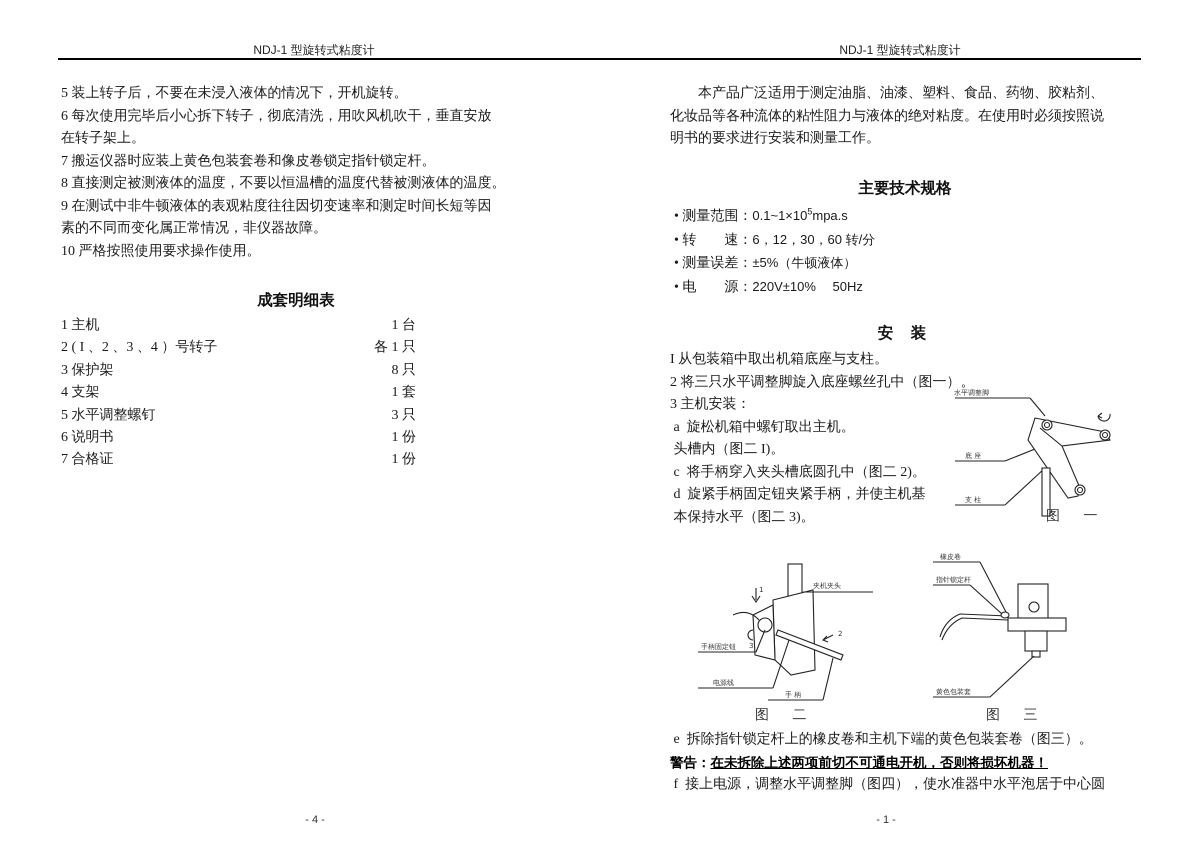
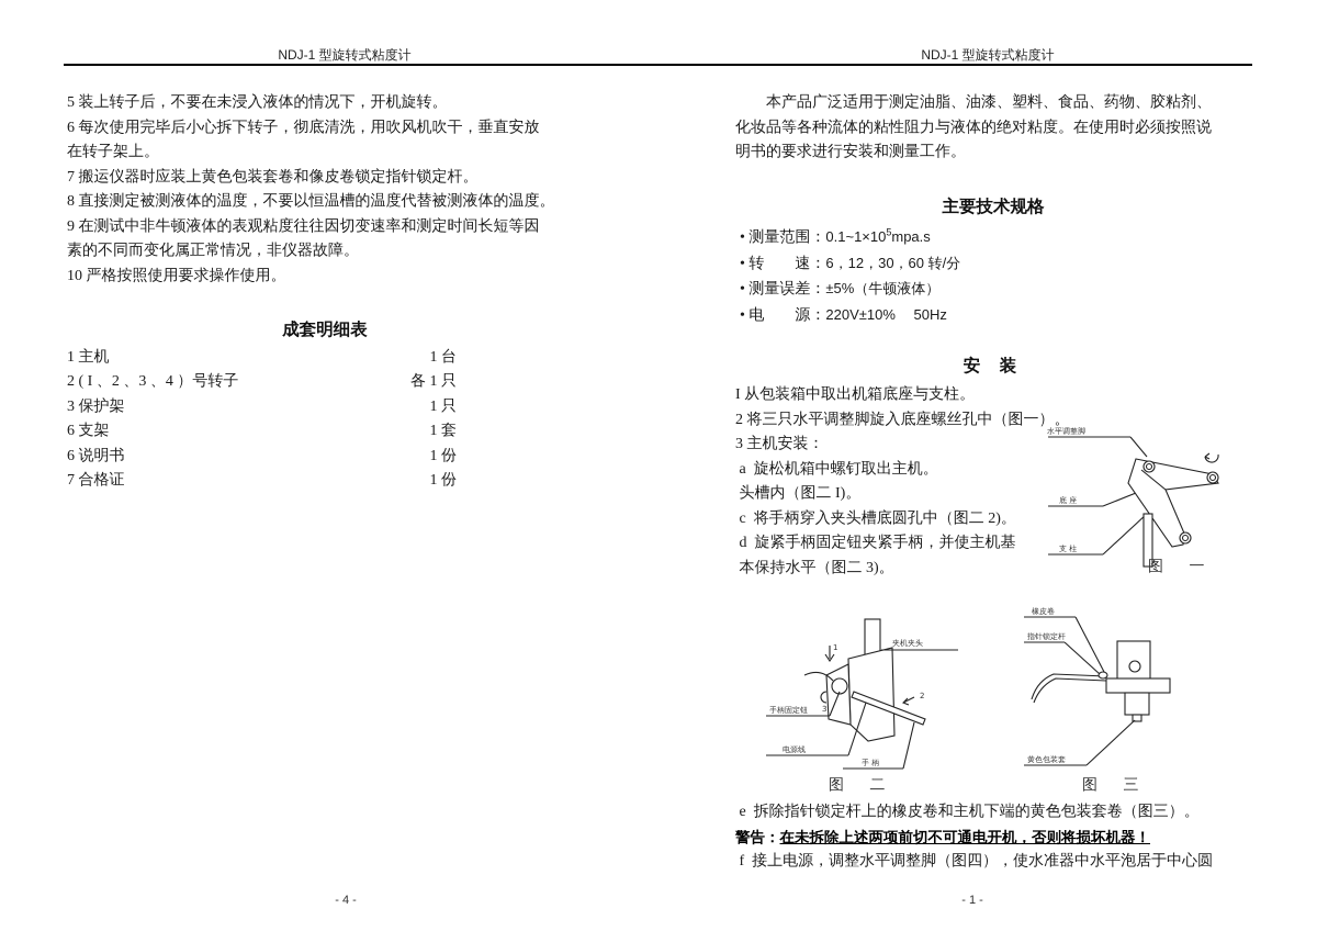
  NDJ-1 型旋转式粘度计
  NDJ-1 型旋转式粘度计
  5 装上转子后，不要在未浸入液体的情况下，开机旋转。
  6 每次使用完毕后小心拆下转子，彻底清洗，用吹风机吹干，垂直安放
  在转子架上。
  7 搬运仪器时应装上黄色包装套卷和像皮卷锁定指针锁定杆。
  8 直接测定被测液体的温度，不要以恒温槽的温度代替被测液体的温度。
  9 在测试中非牛顿液体的表观粘度往往因切变速率和测定时间长短等因
  素的不同而变化属正常情况，非仪器故障。
  10 严格按照使用要求操作使用。
  成套明细表
  1 主机
  1 台
  2 ( I 、2 、3 、4 ）号转子
  各 1 只
  3 保护架
- 8 只
+ 1 只
- 4 支架
+ 6 支架
  1 套
- 5 水平调整螺钉
- 3 只
  6 说明书
  1 份
  7 合格证
  1 份
  - 4 -
  本产品广泛适用于测定油脂、油漆、塑料、食品、药物、胶粘剂、
  化妆品等各种流体的粘性阻力与液体的绝对粘度。在使用时必须按照说
  明书的要求进行安装和测量工作。
  主要技术规格
  • 测量范围：0.1~1×105mpa.s
  • 转 速：6，12，30，60 转/分
  • 测量误差：±5%（牛顿液体）
  • 电 源：220V±10% 50Hz
  安 装
  I 从包装箱中取出机箱底座与支柱。
  2 将三只水平调整脚旋入底座螺丝孔中（图一）。
  3 主机安装：
  a 旋松机箱中螺钉取出主机。
  头槽内（图二 I)。
  c 将手柄穿入夹头槽底圆孔中（图二 2)。
  d 旋紧手柄固定钮夹紧手柄，并使主机基
  本保持水平（图二 3)。
  水平调整脚
  底 座
  支 柱
  图 一
  夹机夹头
  手柄固定钮
  电源线
  手 柄
  1
  2
  3
  图 二
  橡皮卷
  指针锁定杆
  黄色包装套
  图 三
  e 拆除指针锁定杆上的橡皮卷和主机下端的黄色包装套卷（图三）。
  警告：在未拆除上述两项前切不可通电开机，否则将损坏机器！
  f 接上电源，调整水平调整脚（图四），使水准器中水平泡居于中心圆
  - 1 -
